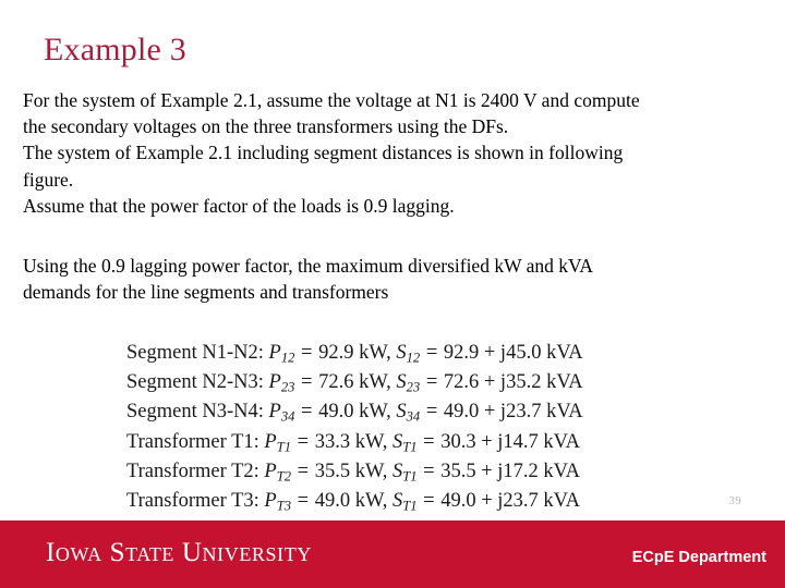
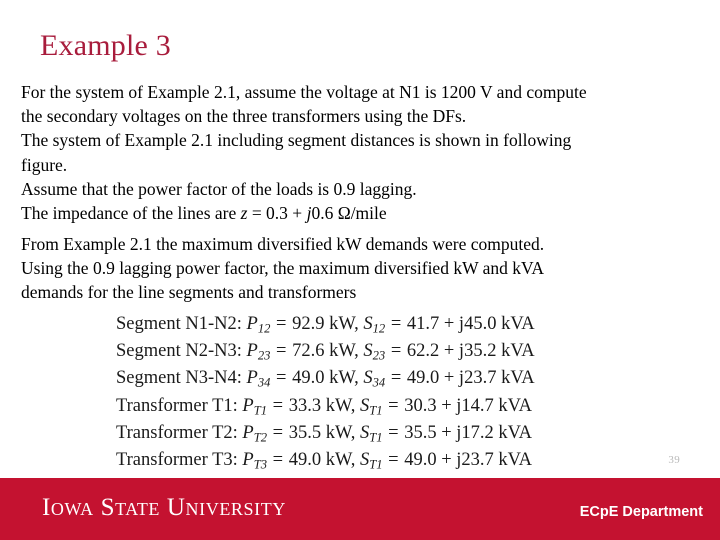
  Example 3
- For the system of Example 2.1, assume the voltage at N1 is 2400 V and compute
+ For the system of Example 2.1, assume the voltage at N1 is 1200 V and compute
  the secondary voltages on the three transformers using the DFs.
  The system of Example 2.1 including segment distances is shown in following
  figure.
  Assume that the power factor of the loads is 0.9 lagging.
+ The impedance of the lines are z = 0.3 + j0.6 Ω/mile
+ From Example 2.1 the maximum diversified kW demands were computed.
  Using the 0.9 lagging power factor, the maximum diversified kW and kVA
  demands for the line segments and transformers
- Segment N1-N2: P12 = 92.9 kW, S12 = 92.9 + j45.0 kVA
+ Segment N1-N2: P12 = 92.9 kW, S12 = 41.7 + j45.0 kVA
- Segment N2-N3: P23 = 72.6 kW, S23 = 72.6 + j35.2 kVA
+ Segment N2-N3: P23 = 72.6 kW, S23 = 62.2 + j35.2 kVA
  Segment N3-N4: P34 = 49.0 kW, S34 = 49.0 + j23.7 kVA
  Transformer T1: PT1 = 33.3 kW, ST1 = 30.3 + j14.7 kVA
  Transformer T2: PT2 = 35.5 kW, ST1 = 35.5 + j17.2 kVA
  Transformer T3: PT3 = 49.0 kW, ST1 = 49.0 + j23.7 kVA
  39
  Iowa State University
  ECpE Department
